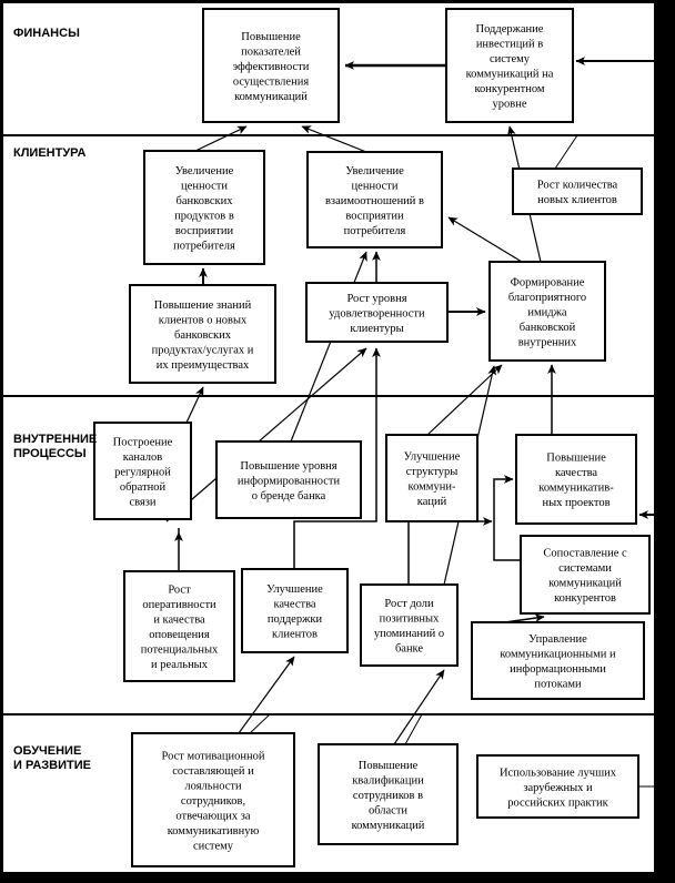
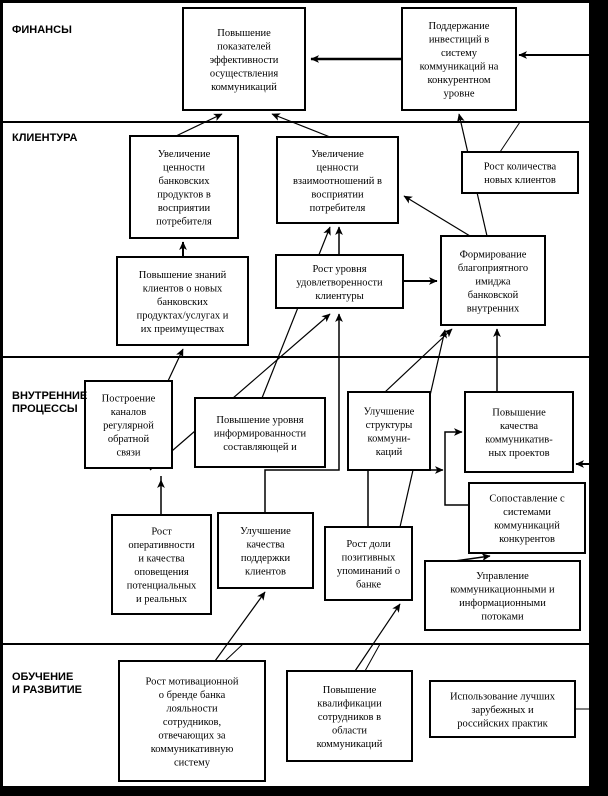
  Повышение
  показателей
  эффективности
  осуществления
  коммуникаций
  Поддержание
  инвестиций в
  систему
  коммуникаций на
  конкурентном
  уровне
  Увеличение
  ценности
  банковских
  продуктов в
  восприятии
  потребителя
  Увеличение
  ценности
  взаимоотношений в
  восприятии
  потребителя
  Рост количества
  новых клиентов
  Повышение знаний
  клиентов о новых
  банковских
  продуктах/услугах и
  их преимуществах
  Рост уровня
  удовлетворенности
  клиентуры
  Формирование
  благоприятного
  имиджа
  банковской
  внутренних
  Построение
  каналов
  регулярной
  обратной
  связи
  Повышение уровня
  информированности
- о бренде банка
+ составляющей и
  Улучшение
  структуры
  коммуни-
  каций
  Повышение
  качества
  коммуникатив-
  ных проектов
  Сопоставление с
  системами
  коммуникаций
  конкурентов
  Рост
  оперативности
  и качества
  оповещения
  потенциальных
  и реальных
  Улучшение
  качества
  поддержки
  клиентов
  Рост доли
  позитивных
  упоминаний о
  банке
  Управление
  коммуникационными и
  информационными
  потоками
  Рост мотивационной
- составляющей и
+ о бренде банка
  лояльности
  сотрудников,
  отвечающих за
  коммуникативную
  систему
  Повышение
  квалификации
  сотрудников в
  области
  коммуникаций
  Использование лучших
  зарубежных и
  российских практик
  ФИНАНСЫ
  КЛИЕНТУРА
  ВНУТРЕННИЕ
  ПРОЦЕССЫ
  ОБУЧЕНИЕ
  И РАЗВИТИЕ
